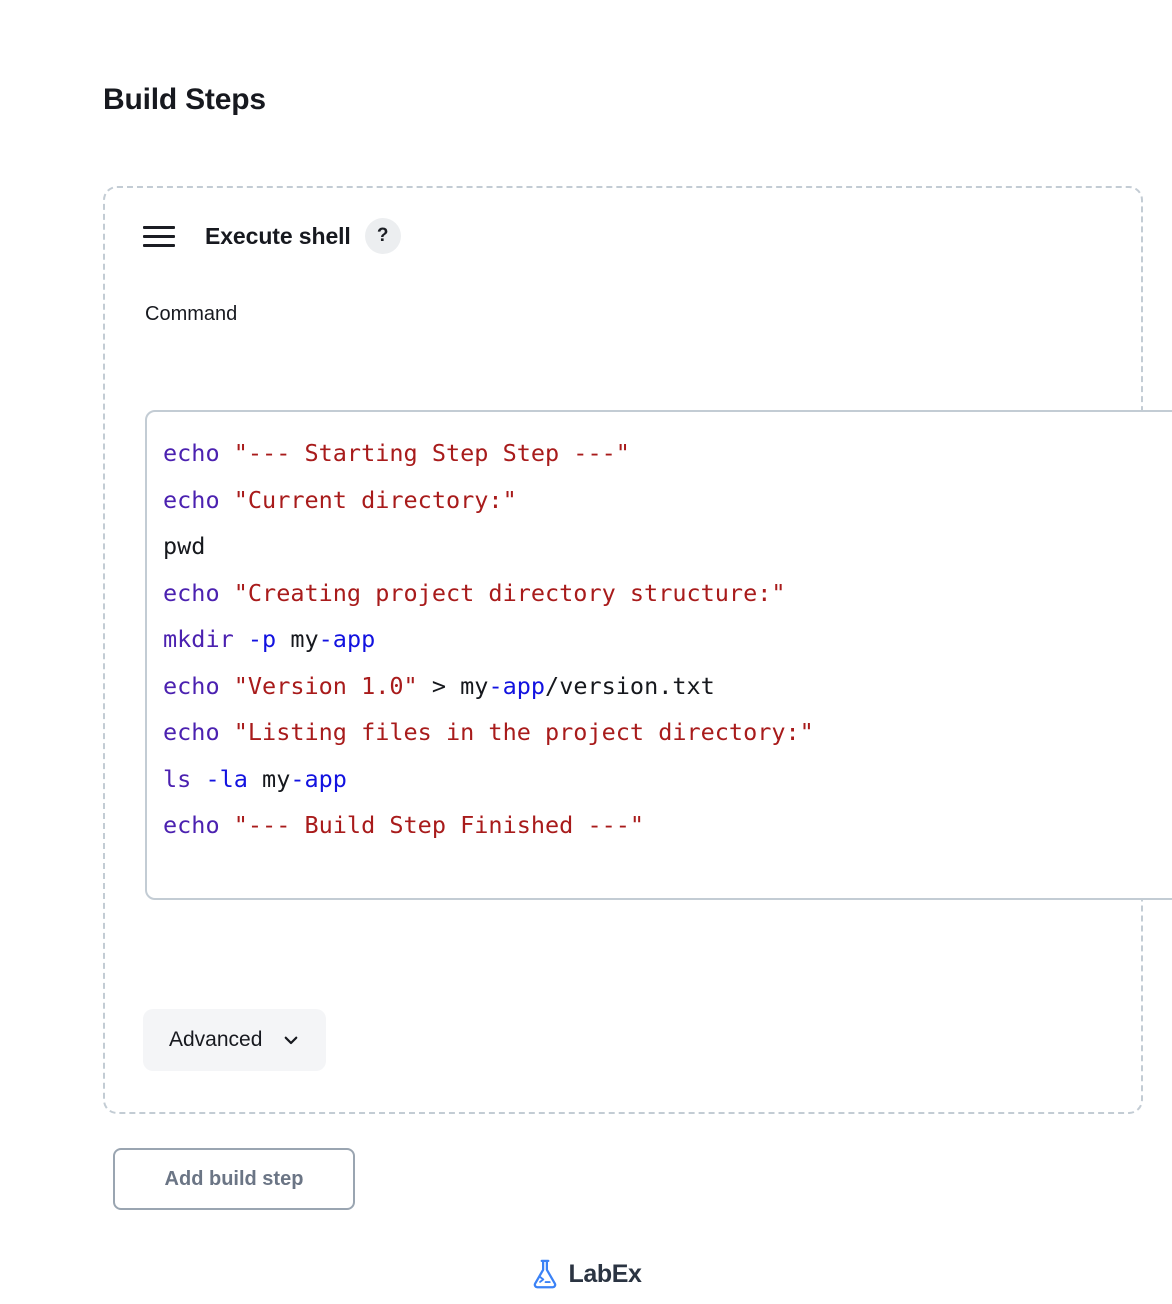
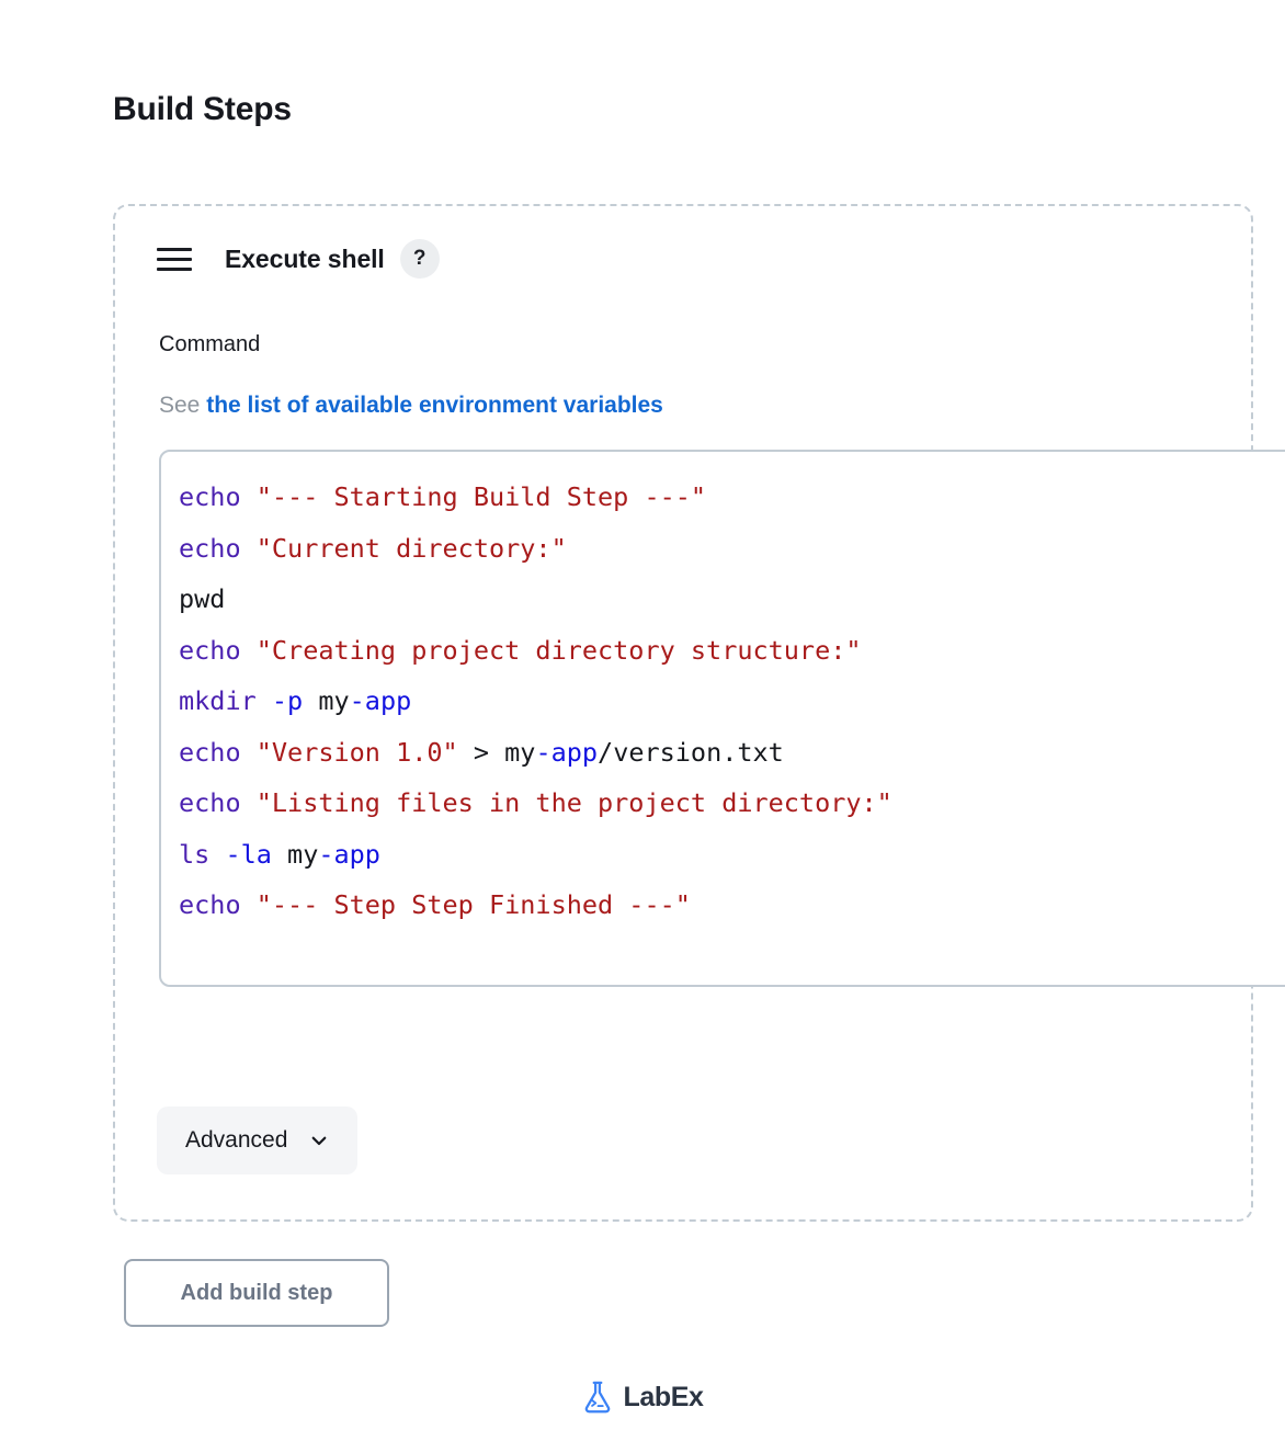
  Build Steps
  Execute shell
  ?
  Command
+ See the list of available environment variables
- echo "--- Starting Step Step ---"
+ echo "--- Starting Build Step ---"
  echo "Current directory:"
  pwd
  echo "Creating project directory structure:"
  mkdir -p my-app
  echo "Version 1.0" > my-app/version.txt
  echo "Listing files in the project directory:"
  ls -la my-app
- echo "--- Build Step Finished ---"
+ echo "--- Step Step Finished ---"
  Advanced
  Add build step
  LabEx
